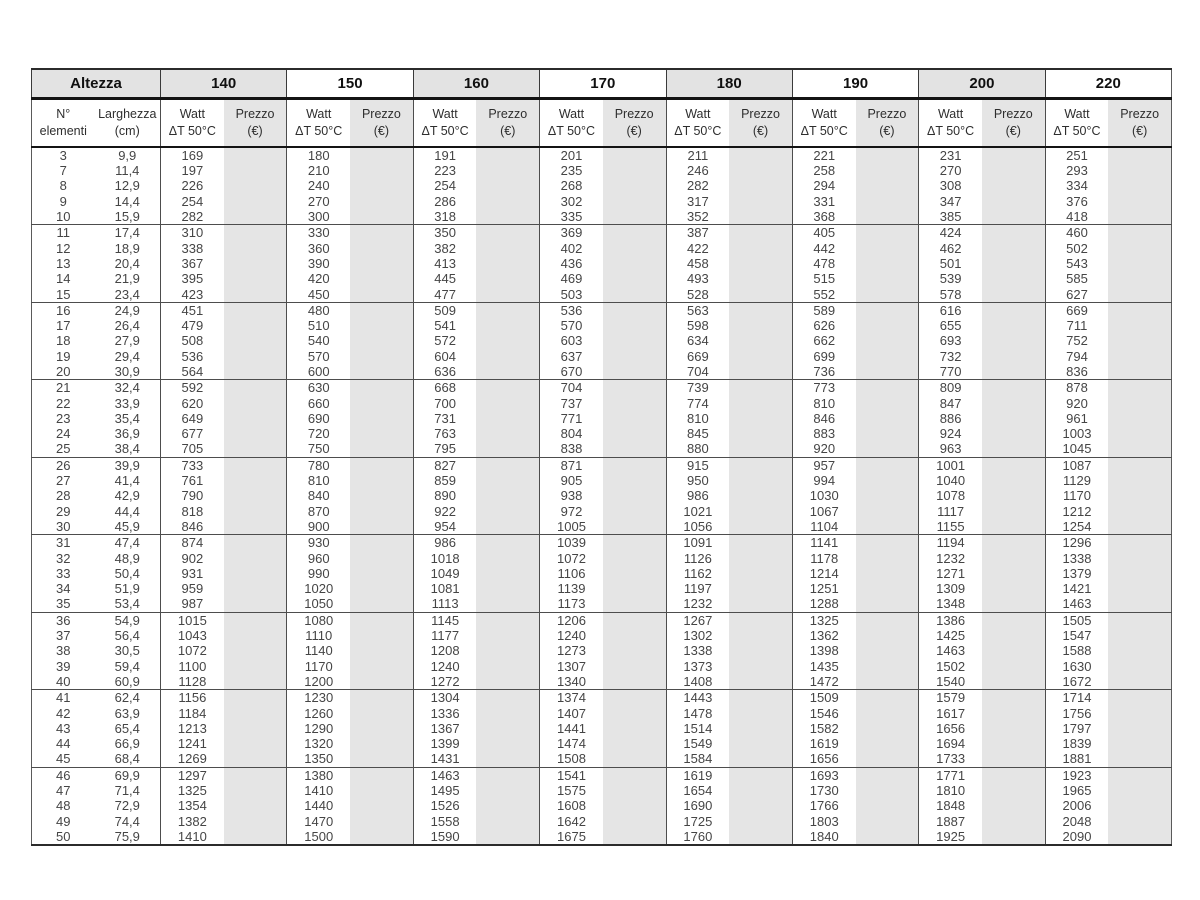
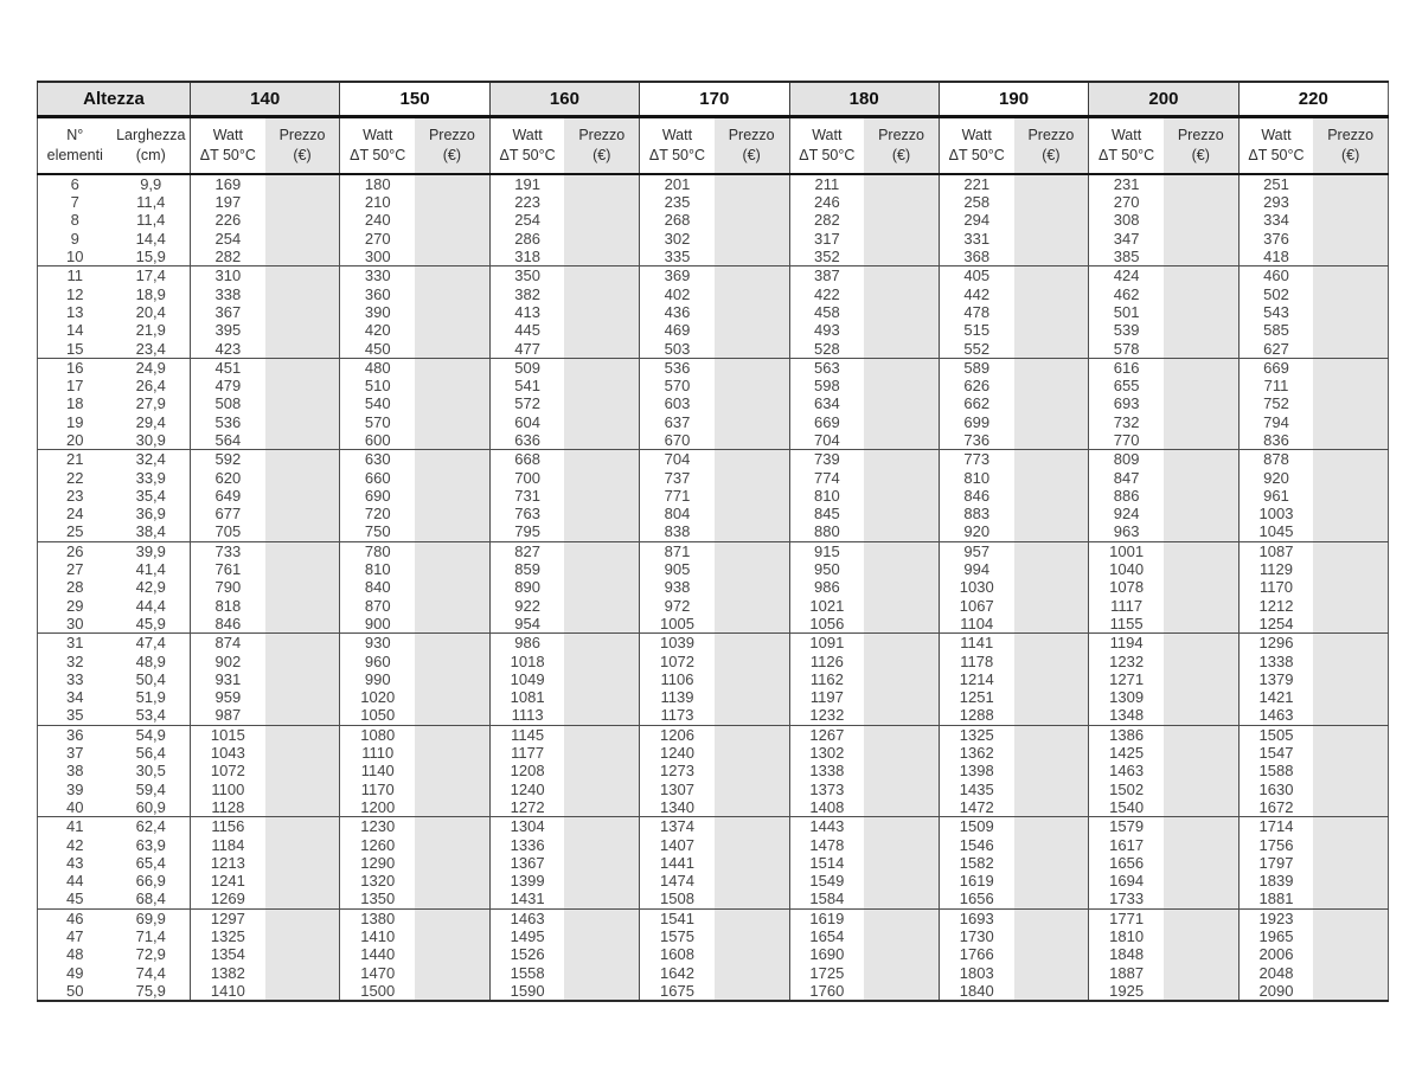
  Altezza	140	150	160	170	180	190	200	220
  N° elementi	Larghezza (cm)	Watt ΔT 50°C	Prezzo (€)	Watt ΔT 50°C	Prezzo (€)	Watt ΔT 50°C	Prezzo (€)	Watt ΔT 50°C	Prezzo (€)	Watt ΔT 50°C	Prezzo (€)	Watt ΔT 50°C	Prezzo (€)	Watt ΔT 50°C	Prezzo (€)	Watt ΔT 50°C	Prezzo (€)
- 3	9,9	169		180		191		201		211		221		231		251
+ 6	9,9	169		180		191		201		211		221		231		251
  7	11,4	197		210		223		235		246		258		270		293
- 8	12,9	226		240		254		268		282		294		308		334
+ 8	11,4	226		240		254		268		282		294		308		334
  9	14,4	254		270		286		302		317		331		347		376
  10	15,9	282		300		318		335		352		368		385		418
  11	17,4	310		330		350		369		387		405		424		460
  12	18,9	338		360		382		402		422		442		462		502
  13	20,4	367		390		413		436		458		478		501		543
  14	21,9	395		420		445		469		493		515		539		585
  15	23,4	423		450		477		503		528		552		578		627
  16	24,9	451		480		509		536		563		589		616		669
  17	26,4	479		510		541		570		598		626		655		711
  18	27,9	508		540		572		603		634		662		693		752
  19	29,4	536		570		604		637		669		699		732		794
  20	30,9	564		600		636		670		704		736		770		836
  21	32,4	592		630		668		704		739		773		809		878
  22	33,9	620		660		700		737		774		810		847		920
  23	35,4	649		690		731		771		810		846		886		961
  24	36,9	677		720		763		804		845		883		924		1003
  25	38,4	705		750		795		838		880		920		963		1045
  26	39,9	733		780		827		871		915		957		1001		1087
  27	41,4	761		810		859		905		950		994		1040		1129
  28	42,9	790		840		890		938		986		1030		1078		1170
  29	44,4	818		870		922		972		1021		1067		1117		1212
  30	45,9	846		900		954		1005		1056		1104		1155		1254
  31	47,4	874		930		986		1039		1091		1141		1194		1296
  32	48,9	902		960		1018		1072		1126		1178		1232		1338
  33	50,4	931		990		1049		1106		1162		1214		1271		1379
  34	51,9	959		1020		1081		1139		1197		1251		1309		1421
  35	53,4	987		1050		1113		1173		1232		1288		1348		1463
  36	54,9	1015		1080		1145		1206		1267		1325		1386		1505
  37	56,4	1043		1110		1177		1240		1302		1362		1425		1547
  38	30,5	1072		1140		1208		1273		1338		1398		1463		1588
  39	59,4	1100		1170		1240		1307		1373		1435		1502		1630
  40	60,9	1128		1200		1272		1340		1408		1472		1540		1672
  41	62,4	1156		1230		1304		1374		1443		1509		1579		1714
  42	63,9	1184		1260		1336		1407		1478		1546		1617		1756
  43	65,4	1213		1290		1367		1441		1514		1582		1656		1797
  44	66,9	1241		1320		1399		1474		1549		1619		1694		1839
  45	68,4	1269		1350		1431		1508		1584		1656		1733		1881
  46	69,9	1297		1380		1463		1541		1619		1693		1771		1923
  47	71,4	1325		1410		1495		1575		1654		1730		1810		1965
  48	72,9	1354		1440		1526		1608		1690		1766		1848		2006
  49	74,4	1382		1470		1558		1642		1725		1803		1887		2048
  50	75,9	1410		1500		1590		1675		1760		1840		1925		2090
